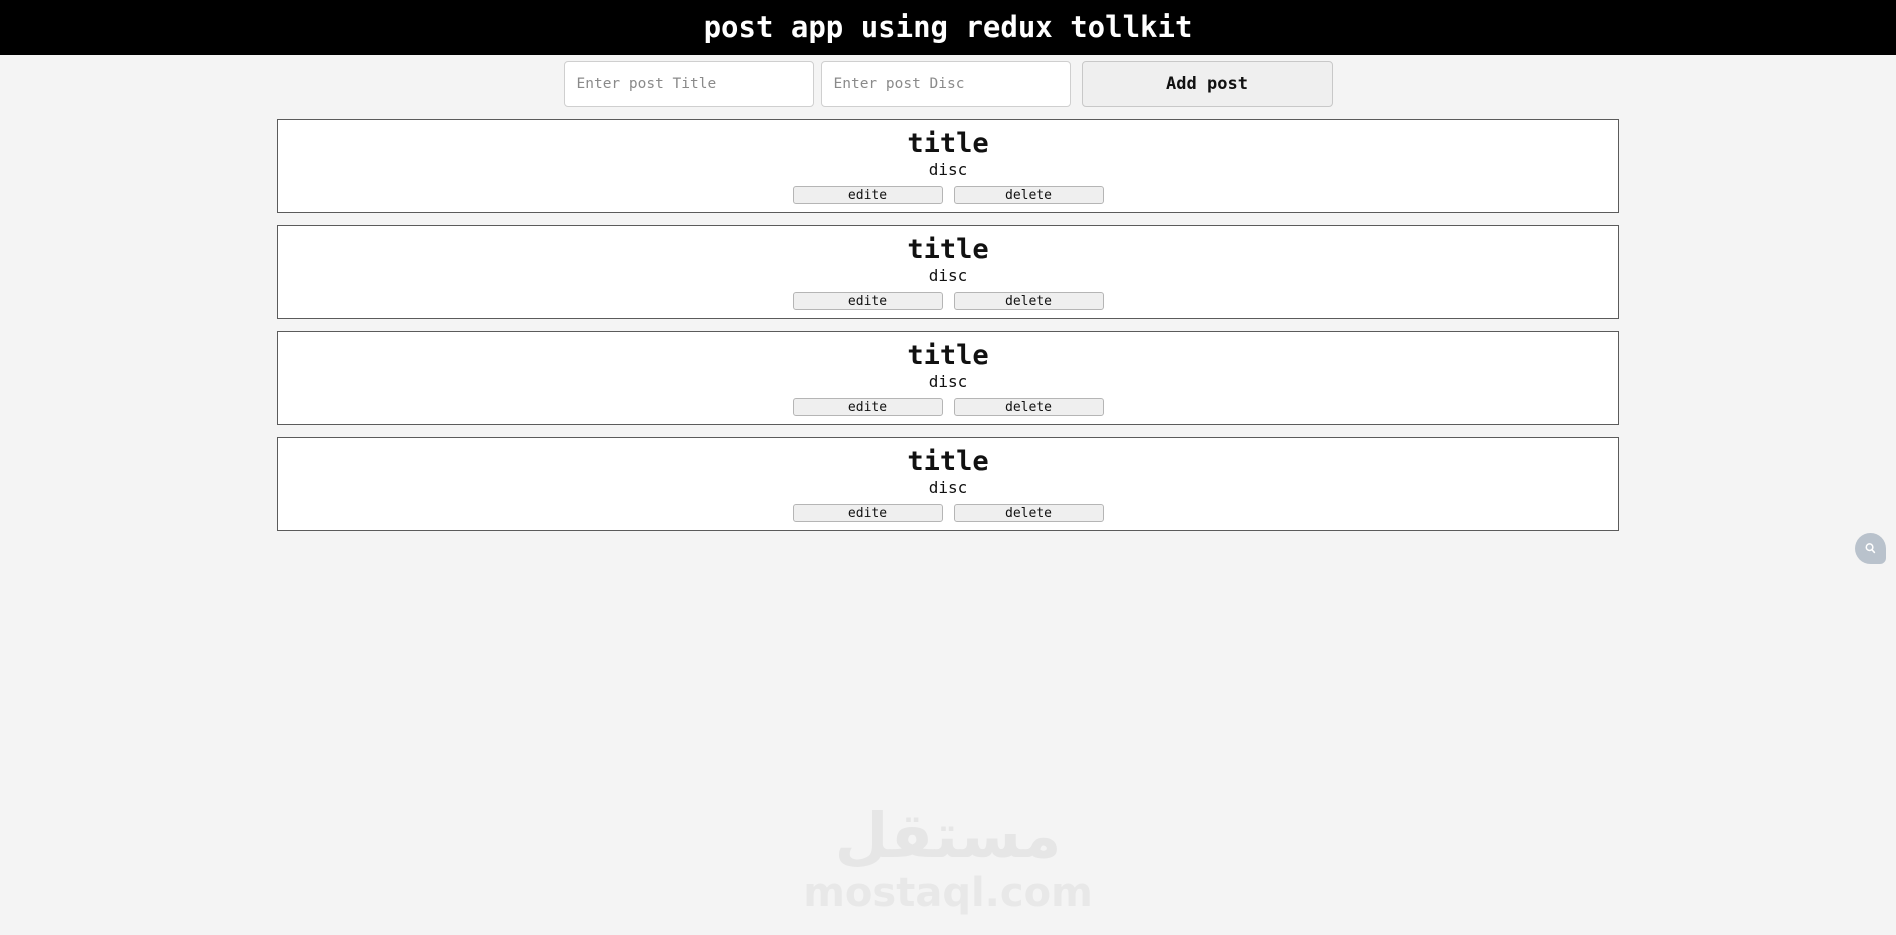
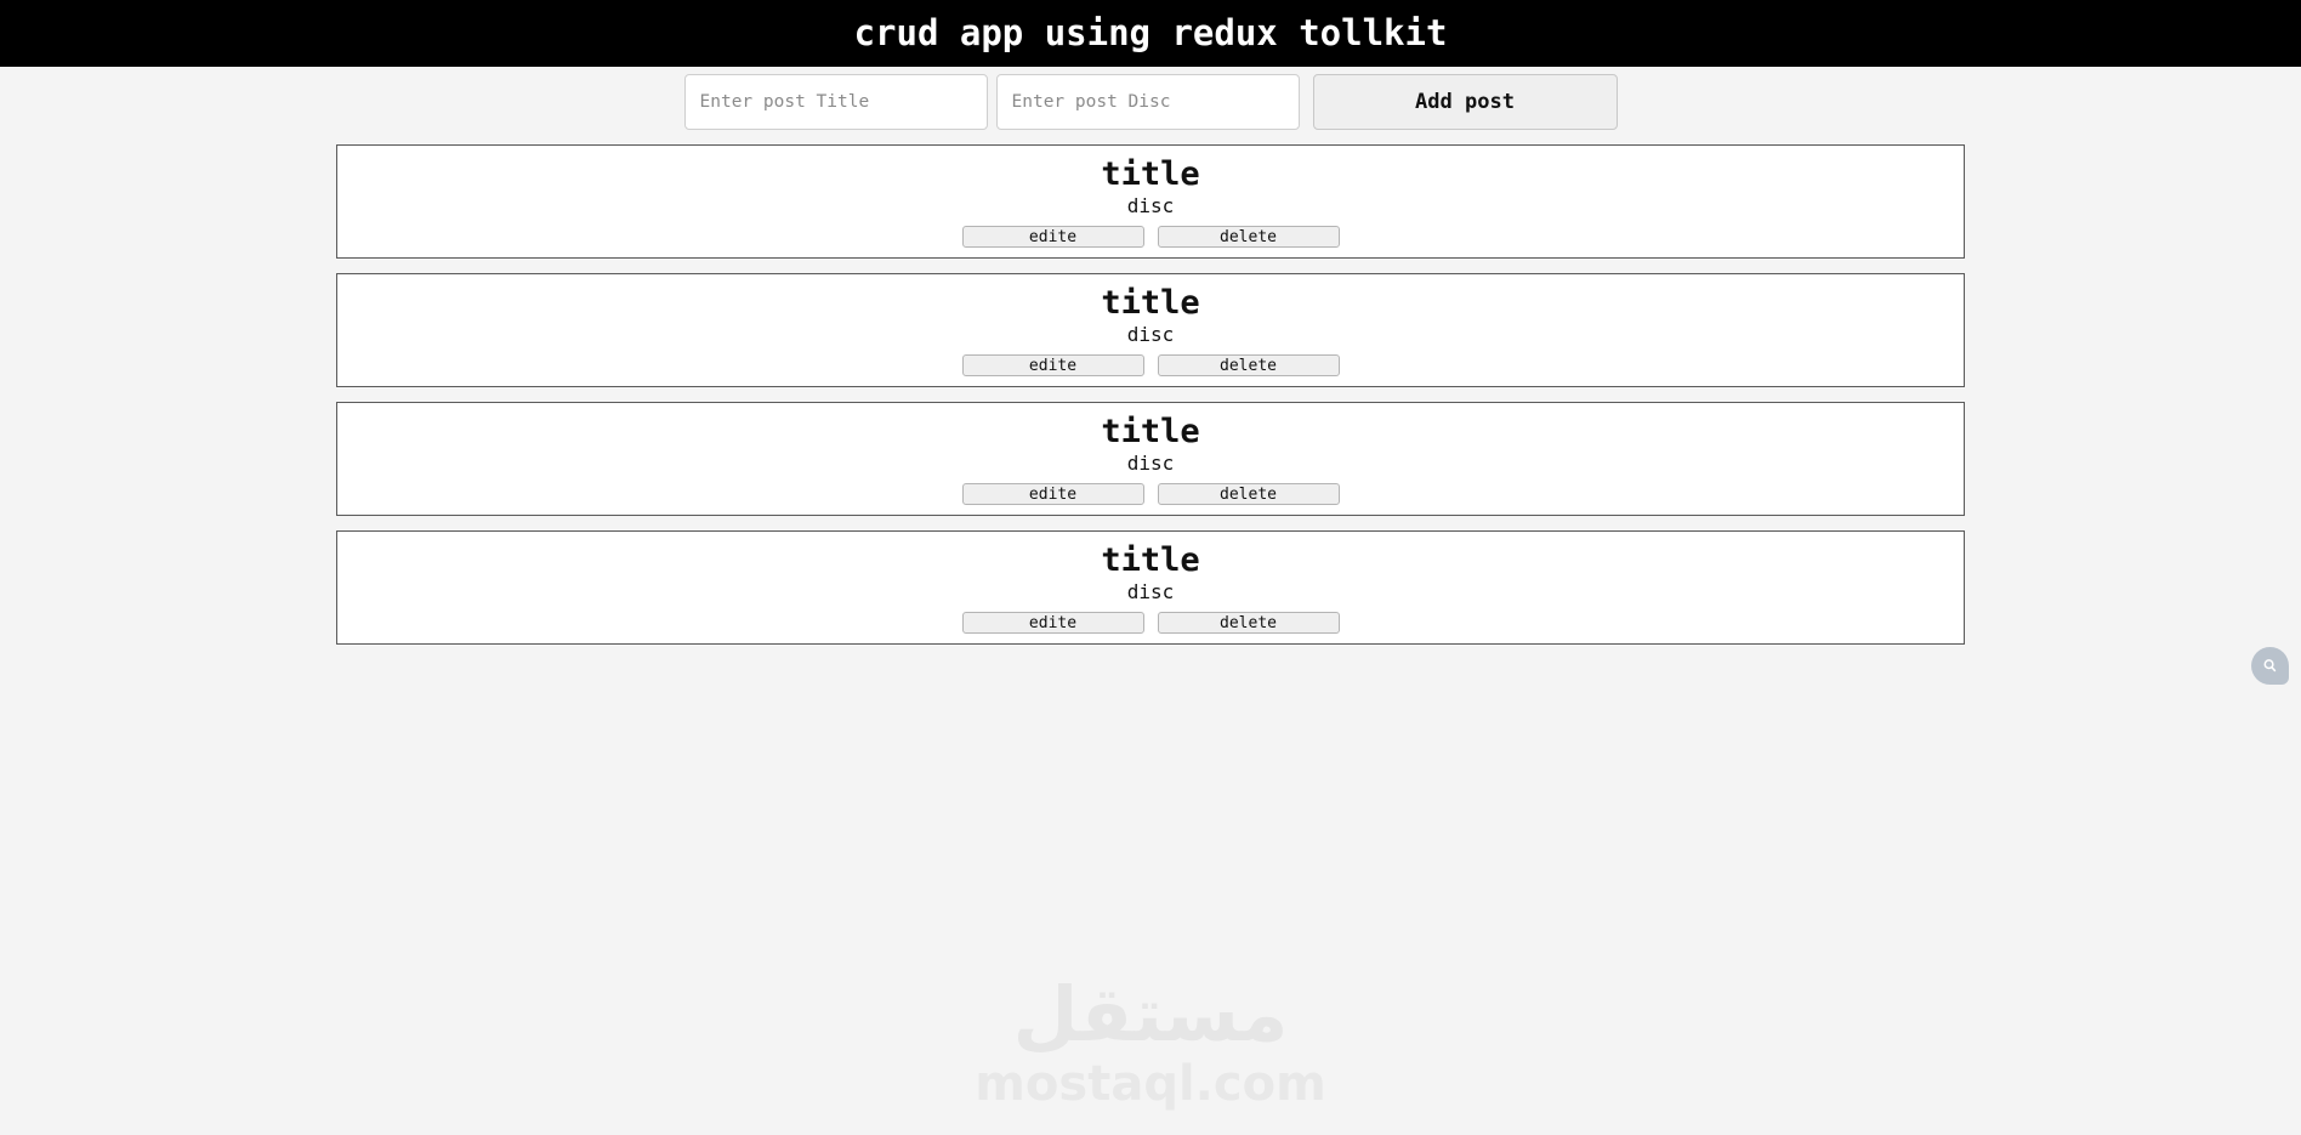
- post app using redux tollkit
+ crud app using redux tollkit
  Enter post Title
  Enter post Disc
  Add post
  title
  disc
  edite
  delete
  title
  disc
  edite
  delete
  title
  disc
  edite
  delete
  title
  disc
  edite
  delete
